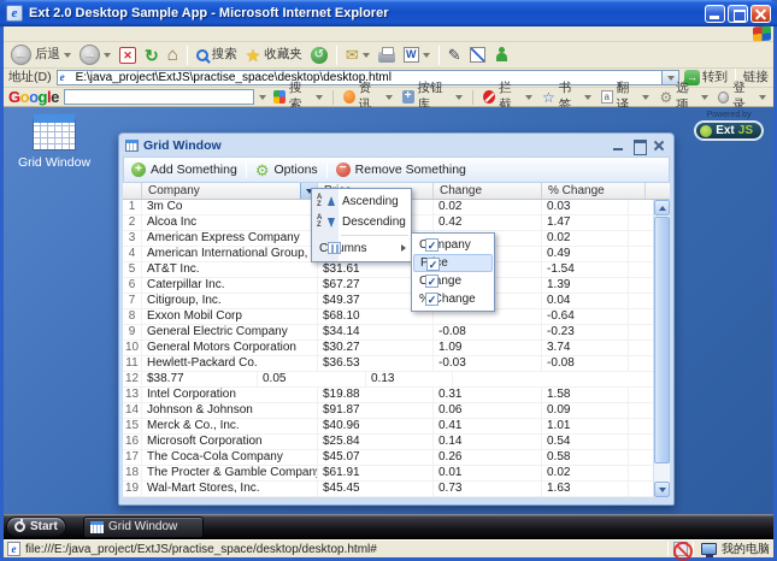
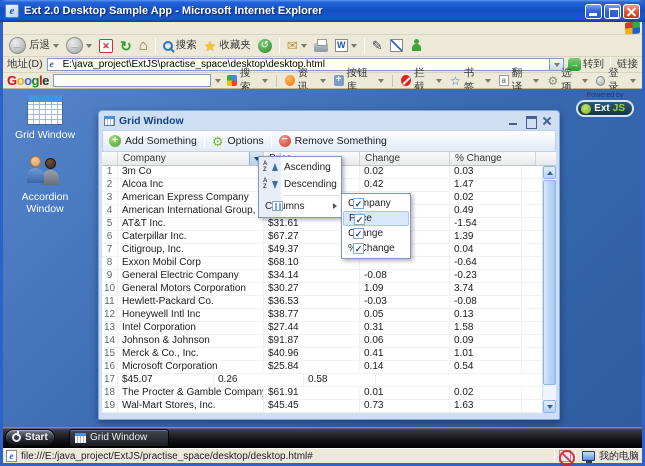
  e
  Ext 2.0 Desktop Sample App - Microsoft Internet Explorer
  ←
  后退
  →
  ✕
  ↻
  ⌂
  搜索
  ★
  收藏夹
  ↺
  ✉
  W
  ✎
  地址(D)
  e
  E:\java_project\ExtJS\practise_space\desktop\desktop.html
  →
  转到
  链接
  Google
  搜索
  资讯
  +
  按钮库
  拦截
  ☆
  书签
  a
  翻译
  ⚙
  选项
  登录
  Grid Window
+ Accordion Window
  Ext
  JS
  Grid Window
  +
  Add Something
  ⚙
  Options
  −
  Remove Something
  Company
  Change
  % Change
  1
  3m Co
  0.02
  0.03
  2
  Alcoa Inc
  0.42
  1.47
  3
  American Express Company
  0.02
  4
  American International Group,
  0.49
  5
  AT&T Inc.
  $31.61
  -1.54
  6
  Caterpillar Inc.
  $67.27
  1.39
  7
  Citigroup, Inc.
  $49.37
  0.04
  8
  Exxon Mobil Corp
  $68.10
  -0.64
  9
  General Electric Company
  $34.14
  -0.08
  -0.23
  10
  General Motors Corporation
  $30.27
  1.09
  3.74
  11
  Hewlett-Packard Co.
  $36.53
  -0.03
  -0.08
  12
+ Honeywell Intl Inc
  $38.77
  0.05
  0.13
  13
  Intel Corporation
- $19.88
+ $27.44
  0.31
  1.58
  14
  Johnson & Johnson
  $91.87
  0.06
  0.09
  15
  Merck & Co., Inc.
  $40.96
  0.41
  1.01
  16
  Microsoft Corporation
  $25.84
  0.14
  0.54
  17
- The Coca-Cola Company
  $45.07
  0.26
  0.58
  18
  The Procter & Gamble Compan
  $61.91
  0.01
  0.02
  19
  Wal-Mart Stores, Inc.
  $45.45
  0.73
  1.63
  Ascending
  Descending
  Cmpany
  ✓
  ✓
  ✓
  hange
  ✓
  Start
  Grid Window
  e
  file:///E:/java_project/ExtJS/practise_space/desktop/desktop.html#
  我的电脑
